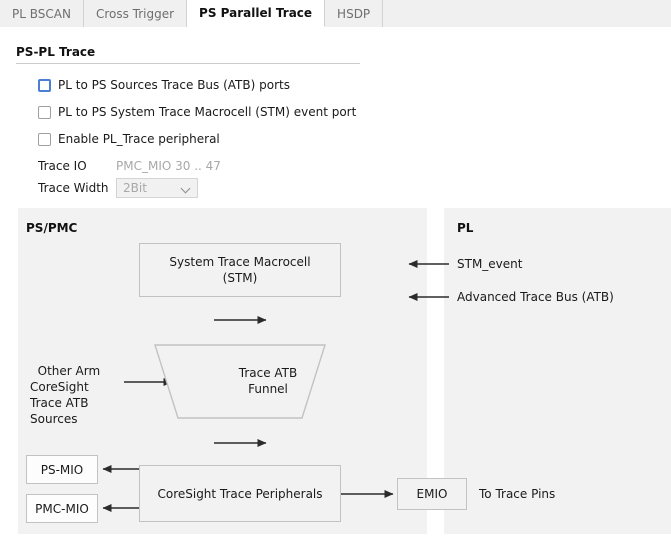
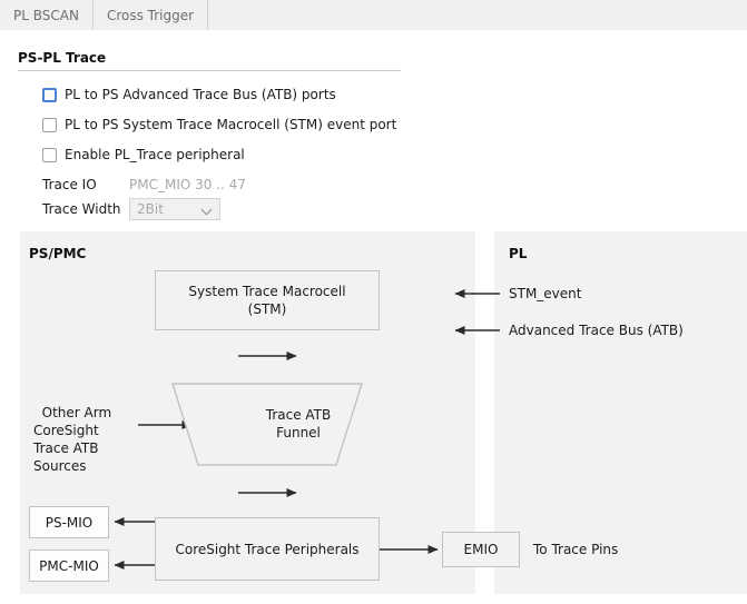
  PL BSCAN
  Cross Trigger
- PS Parallel Trace
- HSDP
  PS-PL Trace
- PL to PS Sources Trace Bus (ATB) ports
+ PL to PS Advanced Trace Bus (ATB) ports
  PL to PS System Trace Macrocell (STM) event port
  Enable PL_Trace peripheral
  Trace IO
  PMC_MIO 30 .. 47
  Trace Width
  2Bit
  PS/PMC
  PL
  System Trace Macrocell
  (STM)
  Trace ATB
  Funnel
  Other Arm
  CoreSight
  Trace ATB
  Sources
  PS-MIO
  PMC-MIO
  CoreSight Trace Peripherals
  EMIO
  To Trace Pins
  STM_event
  Advanced Trace Bus (ATB)
